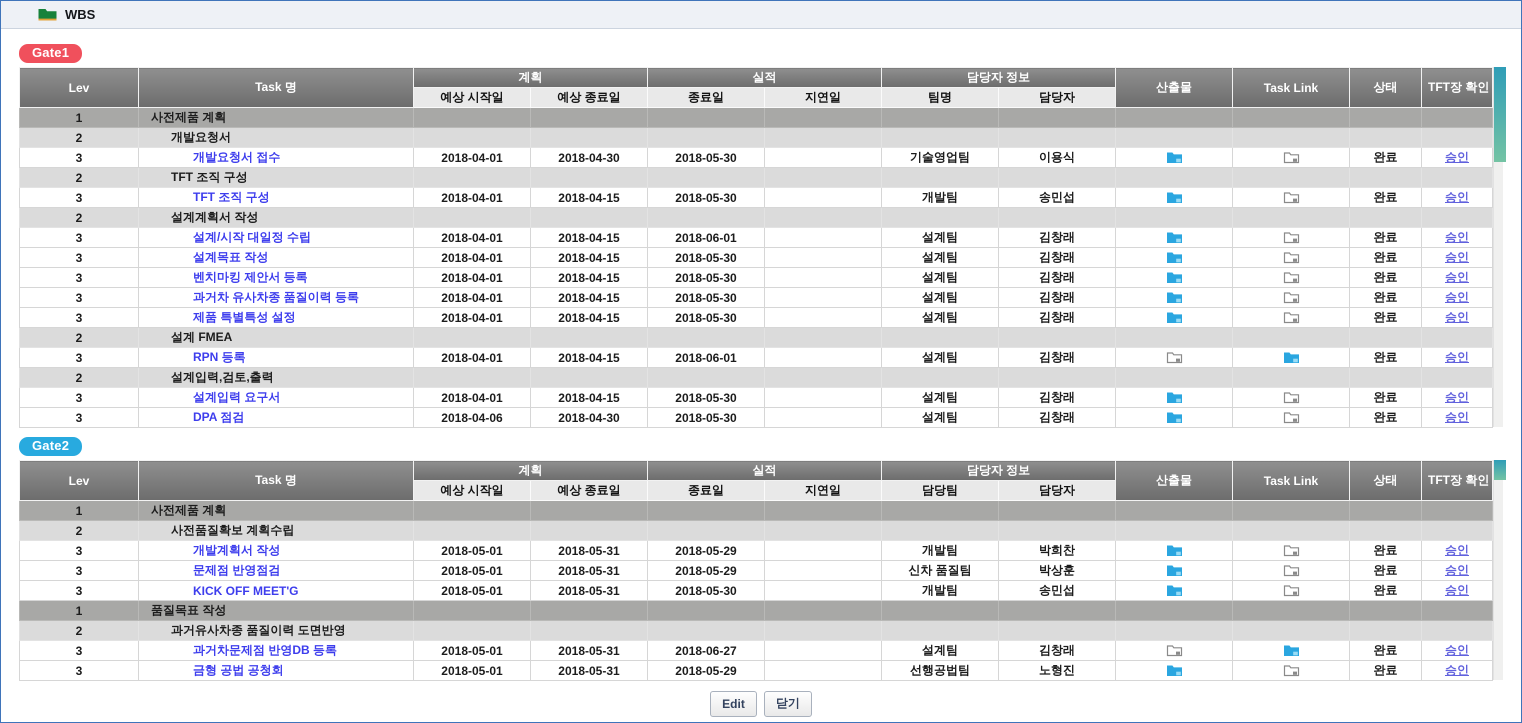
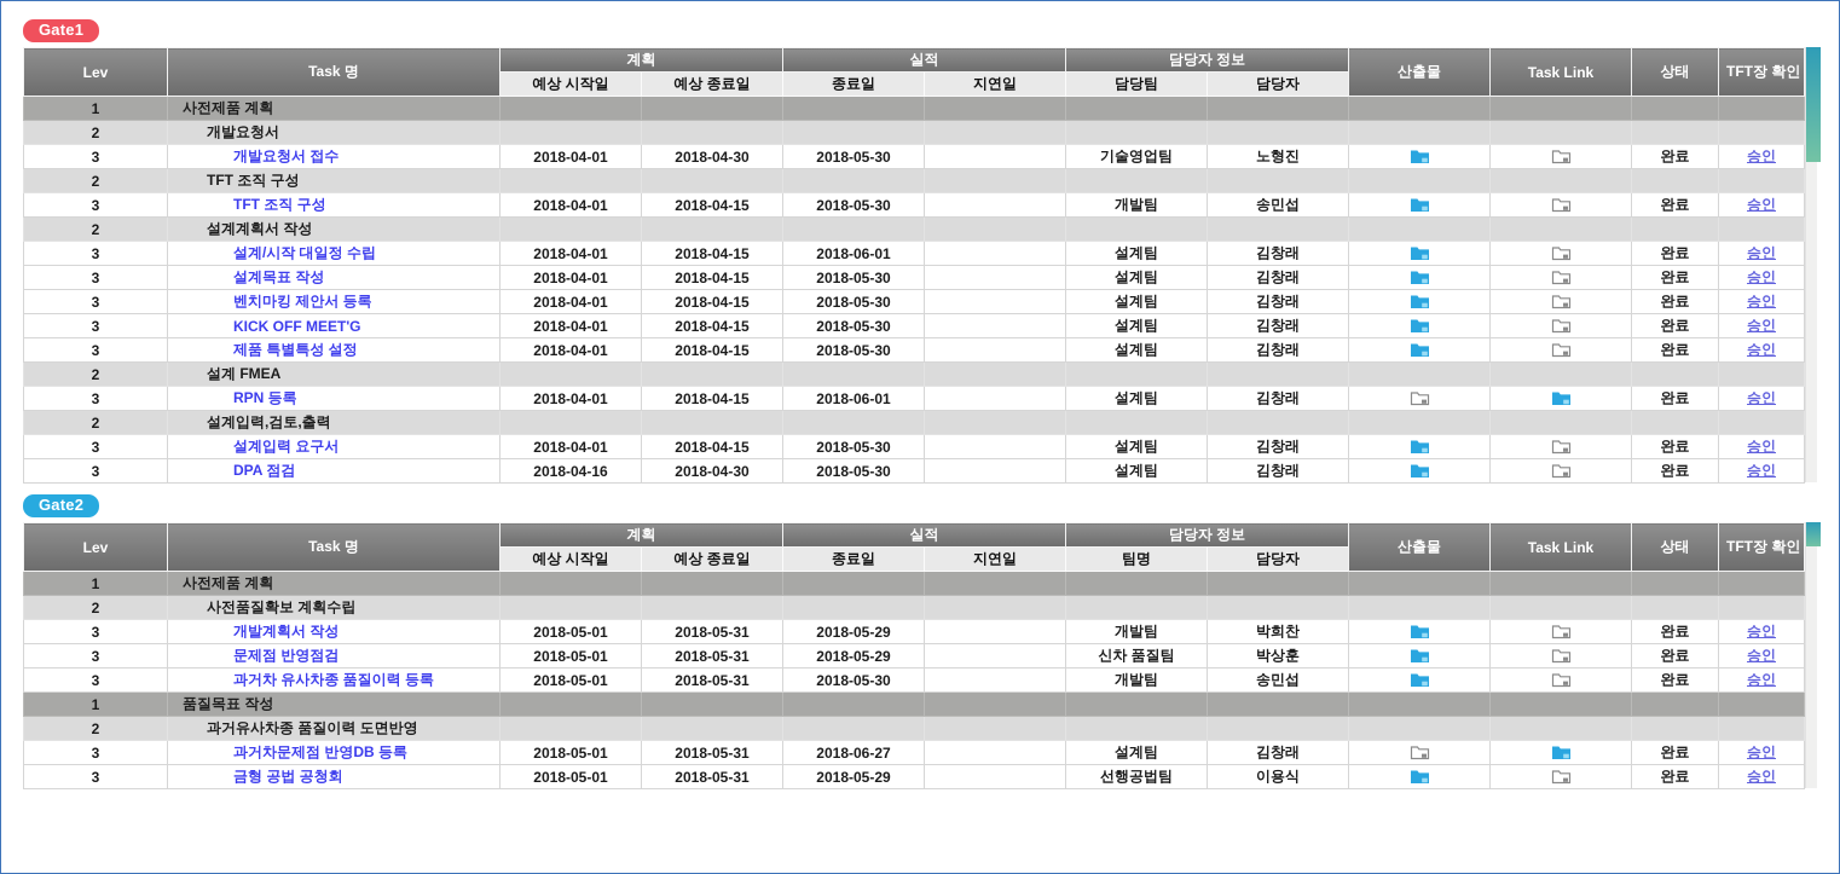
- WBS
  Gate1
  Lev	Task 명	계획	실적	담당자 정보	산출물	Task Link	상태	TFT장 확인
- 예상 시작일	예상 종료일	종료일	지연일	팀명	담당자
+ 예상 시작일	예상 종료일	종료일	지연일	담당팀	담당자
  1	사전제품 계획
  2	개발요청서
- 3	개발요청서 접수	2018-04-01	2018-04-30	2018-05-30		기술영업팀	이용식			완료	승인
+ 3	개발요청서 접수	2018-04-01	2018-04-30	2018-05-30		기술영업팀	노형진			완료	승인
  2	TFT 조직 구성
  3	TFT 조직 구성	2018-04-01	2018-04-15	2018-05-30		개발팀	송민섭			완료	승인
  2	설계계획서 작성
  3	설계/시작 대일정 수립	2018-04-01	2018-04-15	2018-06-01		설계팀	김창래			완료	승인
  3	설계목표 작성	2018-04-01	2018-04-15	2018-05-30		설계팀	김창래			완료	승인
  3	벤치마킹 제안서 등록	2018-04-01	2018-04-15	2018-05-30		설계팀	김창래			완료	승인
- 3	과거차 유사차종 품질이력 등록	2018-04-01	2018-04-15	2018-05-30		설계팀	김창래			완료	승인
+ 3	KICK OFF MEET'G	2018-04-01	2018-04-15	2018-05-30		설계팀	김창래			완료	승인
  3	제품 특별특성 설정	2018-04-01	2018-04-15	2018-05-30		설계팀	김창래			완료	승인
  2	설계 FMEA
  3	RPN 등록	2018-04-01	2018-04-15	2018-06-01		설계팀	김창래			완료	승인
  2	설계입력,검토,출력
  3	설계입력 요구서	2018-04-01	2018-04-15	2018-05-30		설계팀	김창래			완료	승인
- 3	DPA 점검	2018-04-06	2018-04-30	2018-05-30		설계팀	김창래			완료	승인
+ 3	DPA 점검	2018-04-16	2018-04-30	2018-05-30		설계팀	김창래			완료	승인
  Gate2
  Lev	Task 명	계획	실적	담당자 정보	산출물	Task Link	상태	TFT장 확인
- 예상 시작일	예상 종료일	종료일	지연일	담당팀	담당자
+ 예상 시작일	예상 종료일	종료일	지연일	팀명	담당자
  1	사전제품 계획
  2	사전품질확보 계획수립
  3	개발계획서 작성	2018-05-01	2018-05-31	2018-05-29		개발팀	박희찬			완료	승인
  3	문제점 반영점검	2018-05-01	2018-05-31	2018-05-29		신차 품질팀	박상훈			완료	승인
- 3	KICK OFF MEET'G	2018-05-01	2018-05-31	2018-05-30		개발팀	송민섭			완료	승인
+ 3	과거차 유사차종 품질이력 등록	2018-05-01	2018-05-31	2018-05-30		개발팀	송민섭			완료	승인
  1	품질목표 작성
  2	과거유사차종 품질이력 도면반영
  3	과거차문제점 반영DB 등록	2018-05-01	2018-05-31	2018-06-27		설계팀	김창래			완료	승인
- 3	금형 공법 공청회	2018-05-01	2018-05-31	2018-05-29		선행공법팀	노형진			완료	승인
+ 3	금형 공법 공청회	2018-05-01	2018-05-31	2018-05-29		선행공법팀	이용식			완료	승인
- Edit
- 닫기
